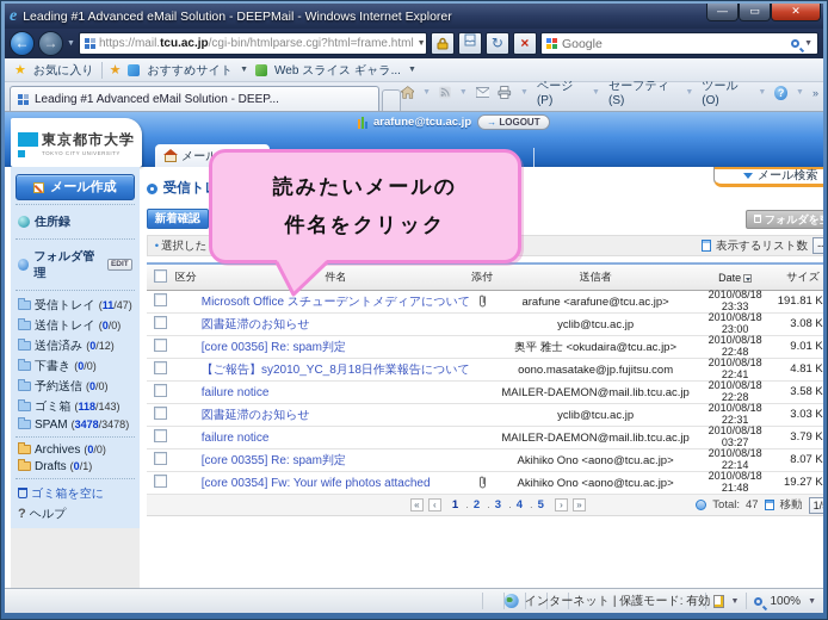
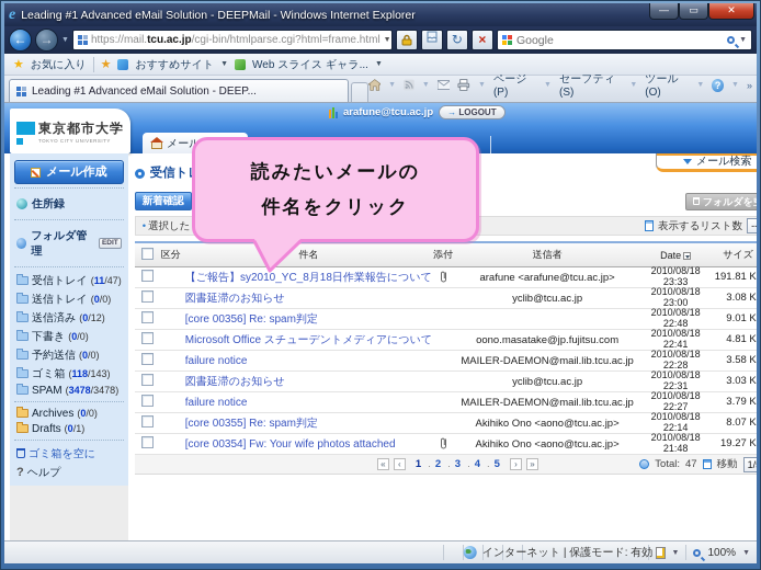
  e
  Leading #1 Advanced eMail Solution - DEEPMail - Windows Internet Explorer
  —
  ▭
  ✕
  ←
  →
  https://mail.tcu.ac.jp/cgi-bin/htmlparse.cgi?html=frame.html
  ↻
  ×
  Google
  ★
  お気に入り
  ★
  おすすめサイト
  Web スライス ギャラ...
  Leading #1 Advanced eMail Solution - DEEP...
  ページ(P)
  セーフティ(S)
  ツール(O)
  ?
  »
  arafune@tcu.ac.jp
  → LOGOUT
  東京都市大学
  メール作成
  住所録
  フォルダ管理
  受信トレイ
  11 47
  送信トレイ
  0 0
  送信済み
  0 12
  下書き
  0 0
  予約送信
  0 0
  ゴミ箱
  118 143
  SPAM
  3478 3478
  Archives
  0 0
  Drafts
  0 1
  ゴミ箱を空に
  ?
  ヘルプ
  メール検索
  新着確認
  フォルダを
  •
  選択した
  表示するリスト数
  --
  区分
  件名
  添付
  送信者
  Date
  サイズ
- Microsoft Office スチューデントメディアについて
+ 【ご報告】sy2010_YC_8月18日作業報告について
  arafune <arafune@tcu.ac.jp>
  2010/08/18
  23:33
  191.81 K
  図書延滞のお知らせ
  yclib@tcu.ac.jp
  2010/08/18
  23:00
  3.08 K
  [core 00356] Re: spam判定
- 奥平 雅士 <okudaira@tcu.ac.jp>
  2010/08/18
  22:48
  9.01 K
- 【ご報告】sy2010_YC_8月18日作業報告について
+ Microsoft Office スチューデントメディアについて
  oono.masatake@jp.fujitsu.com
  2010/08/18
  22:41
  4.81 K
  failure notice
  MAILER-DAEMON@mail.lib.tcu.ac.jp
  2010/08/18
  22:28
  3.58 K
  図書延滞のお知らせ
  yclib@tcu.ac.jp
  2010/08/18
  22:31
  3.03 K
  failure notice
  MAILER-DAEMON@mail.lib.tcu.ac.jp
  2010/08/18
- 03:27
+ 22:27
  3.79 K
  [core 00355] Re: spam判定
  Akihiko Ono <aono@tcu.ac.jp>
  2010/08/18
  22:14
  8.07 K
  [core 00354] Fw: Your wife photos attached
  Akihiko Ono <aono@tcu.ac.jp>
  2010/08/18
  21:48
  19.27 K
  «
  ‹
  1
  2
  3
  4
  5
  ›
  »
  Total:
  47
  移動
  読みたいメールの
  件名をクリック
  インターネット | 保護モード: 有効
  100%
